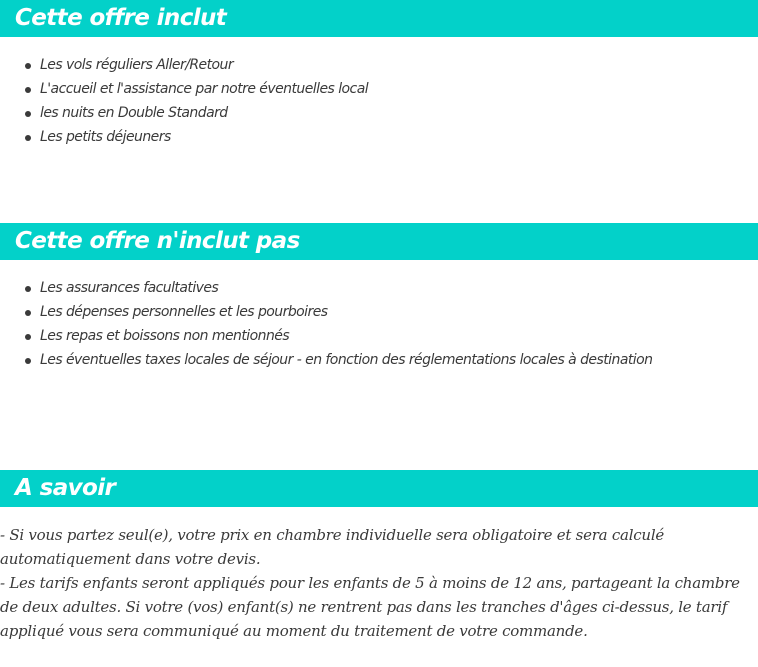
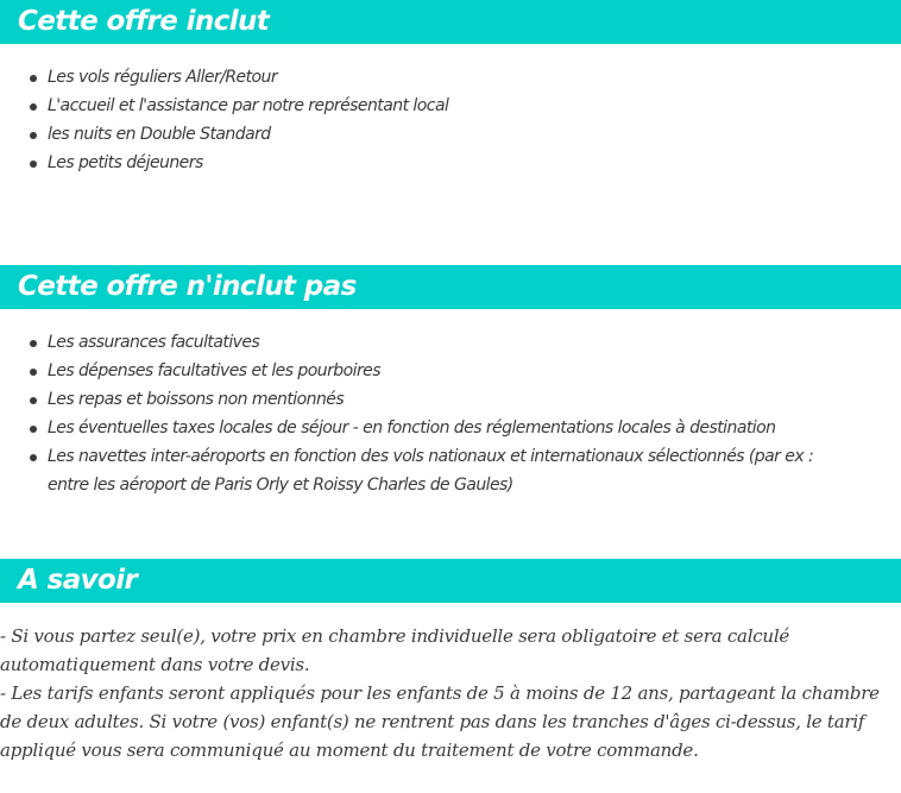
  Cette offre inclut
  Les vols réguliers Aller/Retour
- L'accueil et l'assistance par notre éventuelles local
+ L'accueil et l'assistance par notre représentant local
  les nuits en Double Standard
  Les petits déjeuners
  Cette offre n'inclut pas
  Les assurances facultatives
- Les dépenses personnelles et les pourboires
+ Les dépenses facultatives et les pourboires
  Les repas et boissons non mentionnés
  Les éventuelles taxes locales de séjour - en fonction des réglementations locales à destination
+ Les navettes inter-aéroports en fonction des vols nationaux et internationaux sélectionnés (par ex : entre les aéroport de Paris Orly et Roissy Charles de Gaules)
  A savoir
  - Si vous partez seul(e), votre prix en chambre individuelle sera obligatoire et sera calculé automatiquement dans votre devis.
  - Les tarifs enfants seront appliqués pour les enfants de 5 à moins de 12 ans, partageant la chambre de deux adultes. Si votre (vos) enfant(s) ne rentrent pas dans les tranches d'âges ci-dessus, le tarif appliqué vous sera communiqué au moment du traitement de votre commande.
